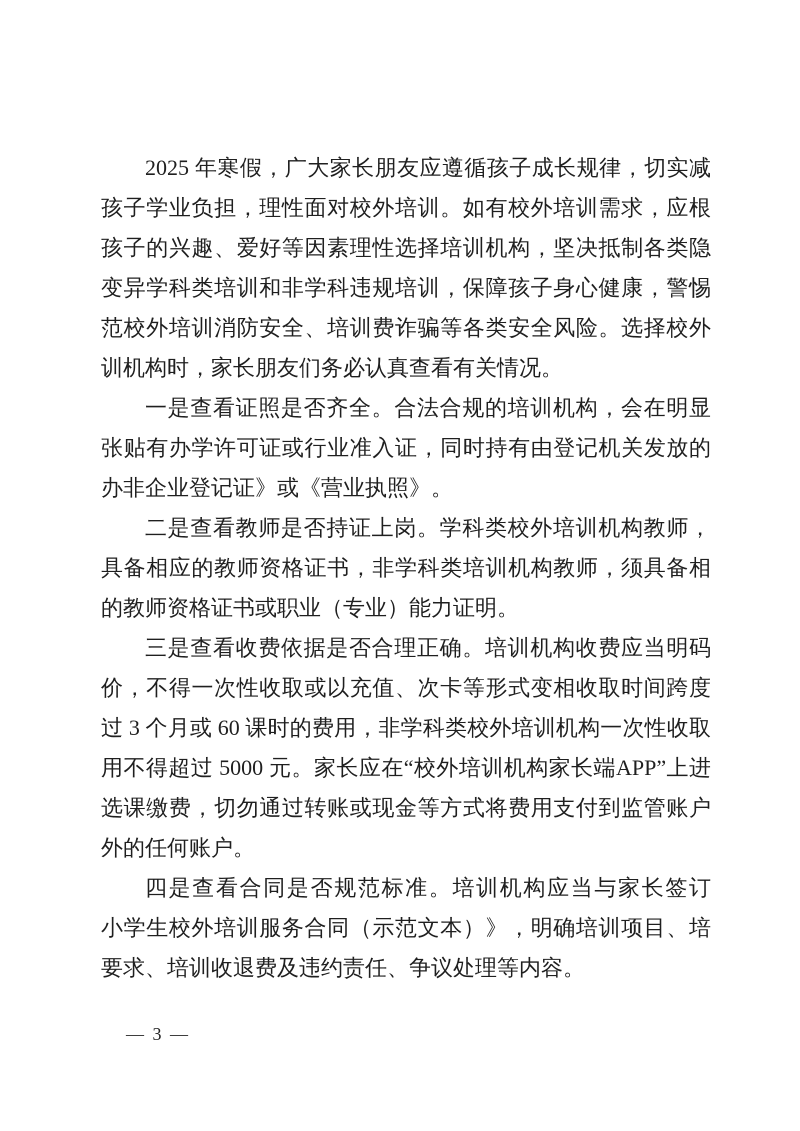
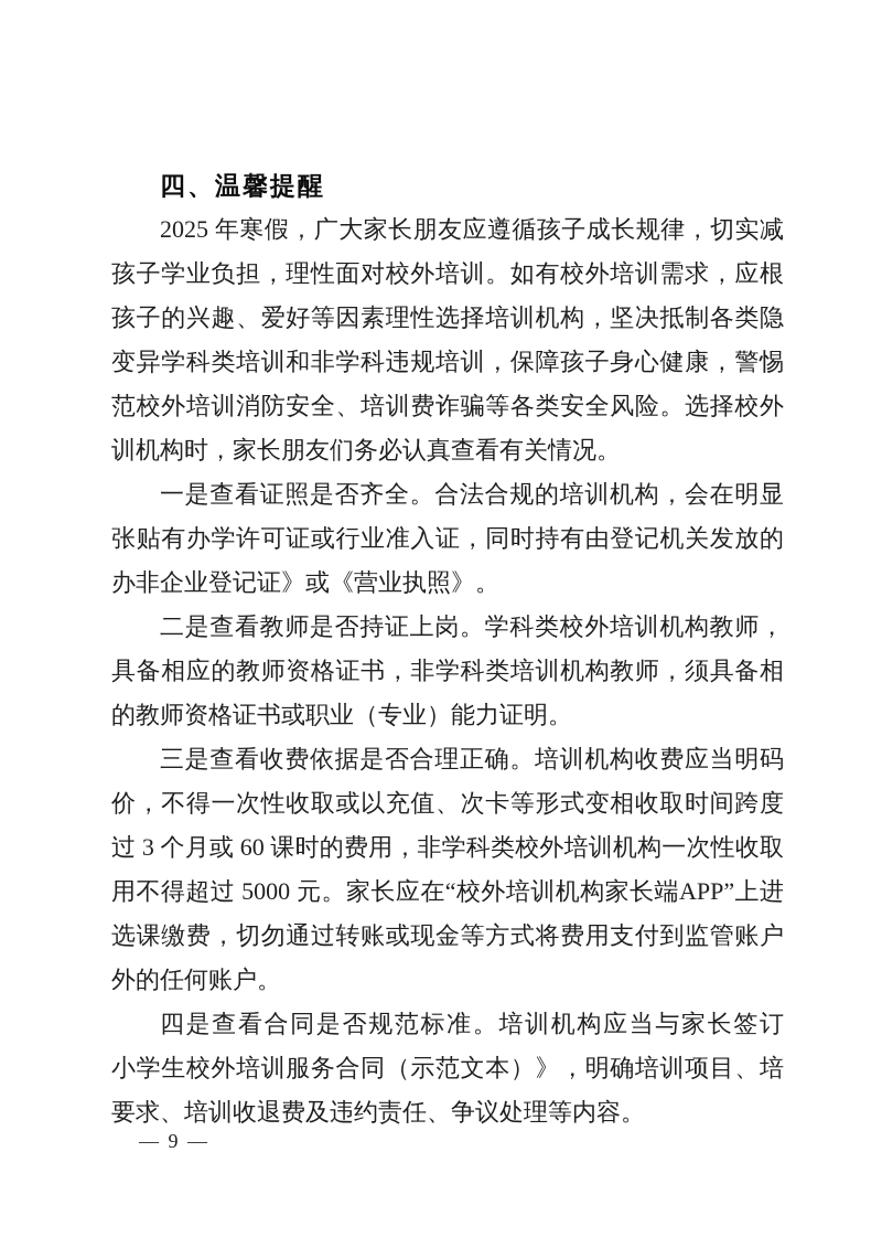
+ 四、温馨提醒
  2025 年寒假，广大家长朋友应遵循孩子成长规律，切实减
  孩子学业负担，理性面对校外培训。如有校外培训需求，应根
  孩子的兴趣、爱好等因素理性选择培训机构，坚决抵制各类隐
  变异学科类培训和非学科违规培训，保障孩子身心健康，警惕
  范校外培训消防安全、培训费诈骗等各类安全风险。选择校外
  训机构时，家长朋友们务必认真查看有关情况。
  一是查看证照是否齐全。合法合规的培训机构，会在明显
  张贴有办学许可证或行业准入证，同时持有由登记机关发放的
  办非企业登记证》或《营业执照》。
  二是查看教师是否持证上岗。学科类校外培训机构教师，
  具备相应的教师资格证书，非学科类培训机构教师，须具备相
  的教师资格证书或职业（专业）能力证明。
  三是查看收费依据是否合理正确。培训机构收费应当明码
  价，不得一次性收取或以充值、次卡等形式变相收取时间跨度
  过 3 个月或 60 课时的费用，非学科类校外培训机构一次性收取
  用不得超过 5000 元。家长应在“校外培训机构家长端APP”上进
  选课缴费，切勿通过转账或现金等方式将费用支付到监管账户
  外的任何账户。
  四是查看合同是否规范标准。培训机构应当与家长签订
  小学生校外培训服务合同（示范文本）》，明确培训项目、培
  要求、培训收退费及违约责任、争议处理等内容。
- — 3 —
+ — 9 —
